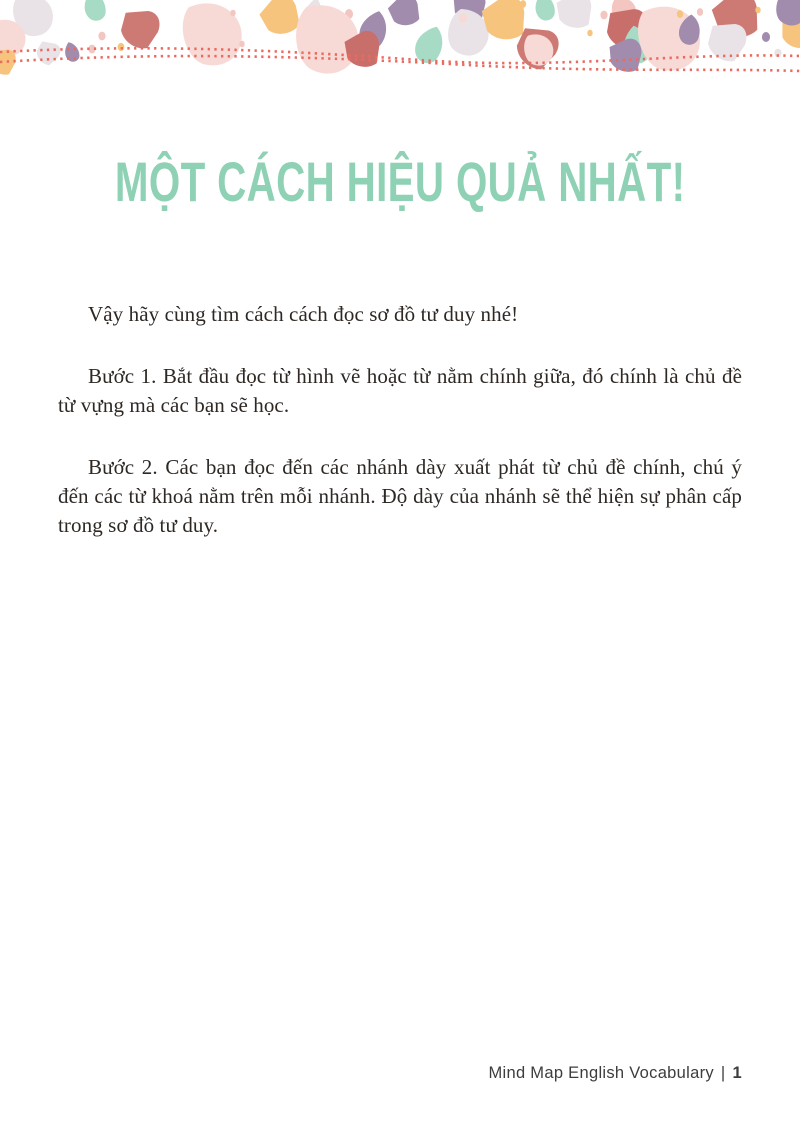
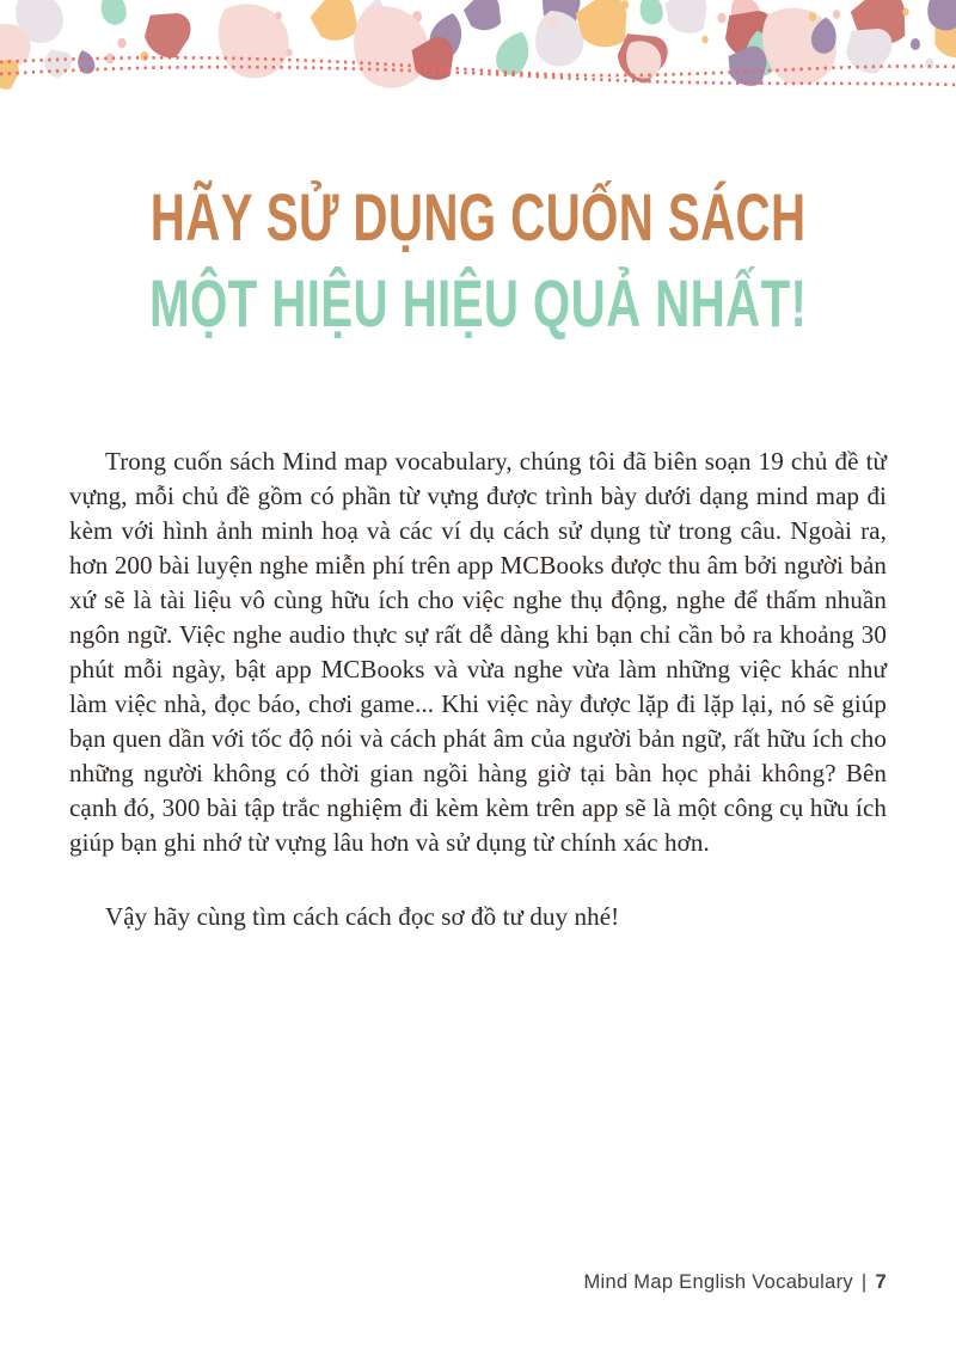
+ HÃY SỬ DỤNG CUỐN SÁCH
- MỘT CÁCH HIỆU QUẢ NHẤT!
+ MỘT HIỆU HIỆU QUẢ NHẤT!
+ Trong cuốn sách Mind map vocabulary, chúng tôi đã biên soạn 19 chủ đề từ vựng, mỗi chủ đề gồm có phần từ vựng được trình bày dưới dạng mind map đi kèm với hình ảnh minh hoạ và các ví dụ cách sử dụng từ trong câu. Ngoài ra, hơn 200 bài luyện nghe miễn phí trên app MCBooks được thu âm bởi người bản xứ sẽ là tài liệu vô cùng hữu ích cho việc nghe thụ động, nghe để thấm nhuần ngôn ngữ. Việc nghe audio thực sự rất dễ dàng khi bạn chỉ cần bỏ ra khoảng 30 phút mỗi ngày, bật app MCBooks và vừa nghe vừa làm những việc khác như làm việc nhà, đọc báo, chơi game... Khi việc này được lặp đi lặp lại, nó sẽ giúp bạn quen dần với tốc độ nói và cách phát âm của người bản ngữ, rất hữu ích cho những người không có thời gian ngồi hàng giờ tại bàn học phải không? Bên cạnh đó, 300 bài tập trắc nghiệm đi kèm kèm trên app sẽ là một công cụ hữu ích giúp bạn ghi nhớ từ vựng lâu hơn và sử dụng từ chính xác hơn.
  Vậy hãy cùng tìm cách cách đọc sơ đồ tư duy nhé!
- Bước 1. Bắt đầu đọc từ hình vẽ hoặc từ nằm chính giữa, đó chính là chủ đề từ vựng mà các bạn sẽ học.
- Bước 2. Các bạn đọc đến các nhánh dày xuất phát từ chủ đề chính, chú ý đến các từ khoá nằm trên mỗi nhánh. Độ dày của nhánh sẽ thể hiện sự phân cấp trong sơ đồ tư duy.
- Mind Map English Vocabulary | 1
+ Mind Map English Vocabulary | 7
